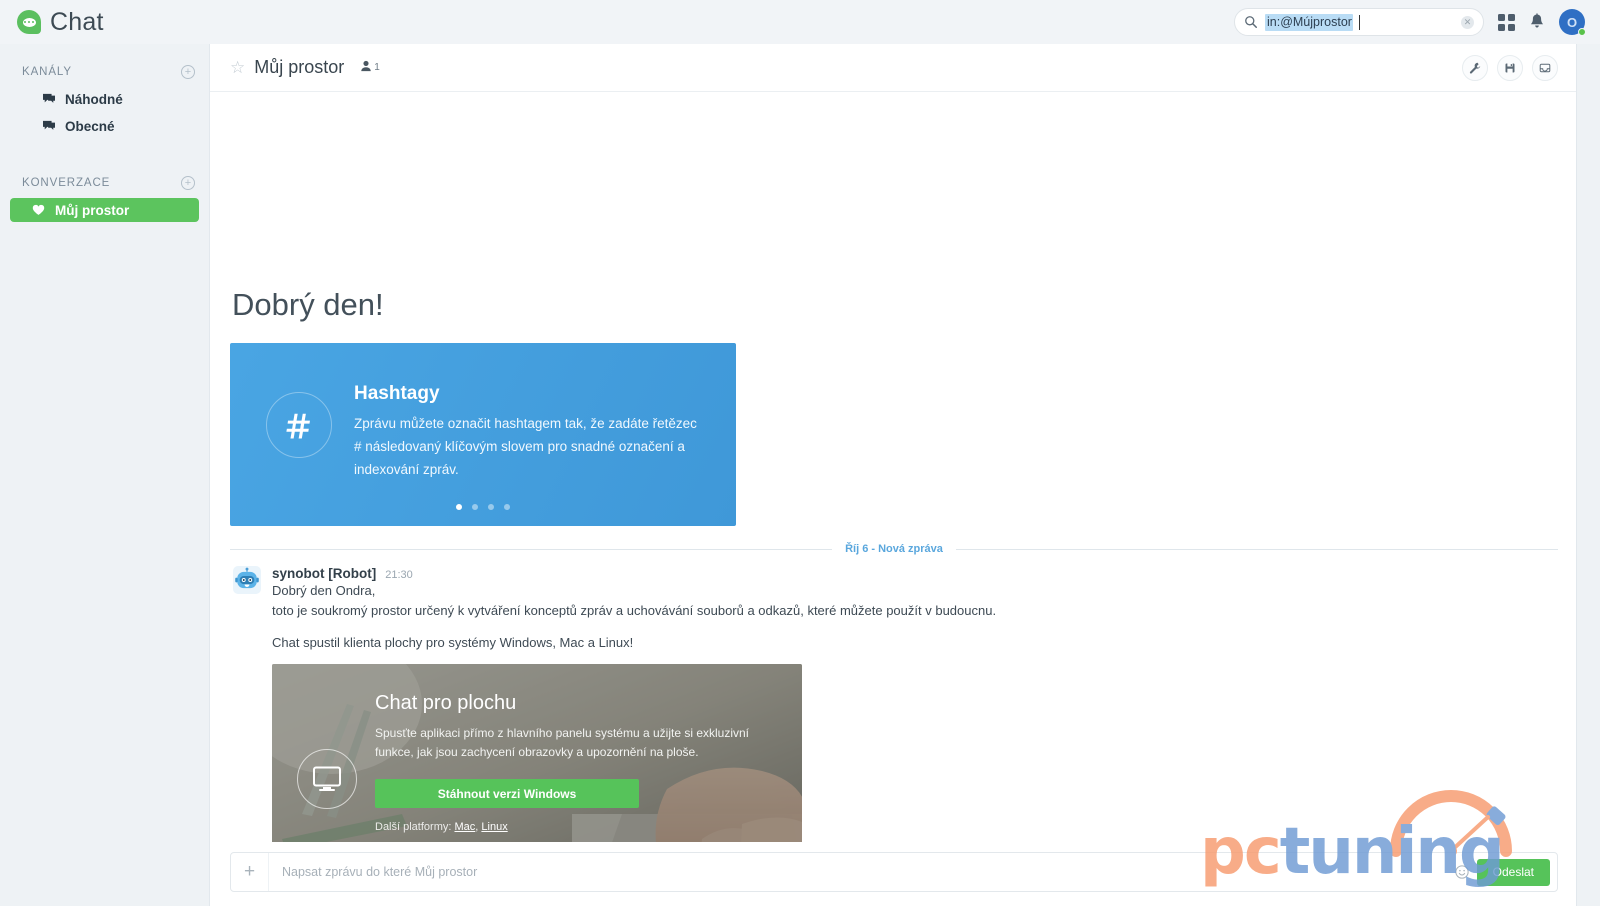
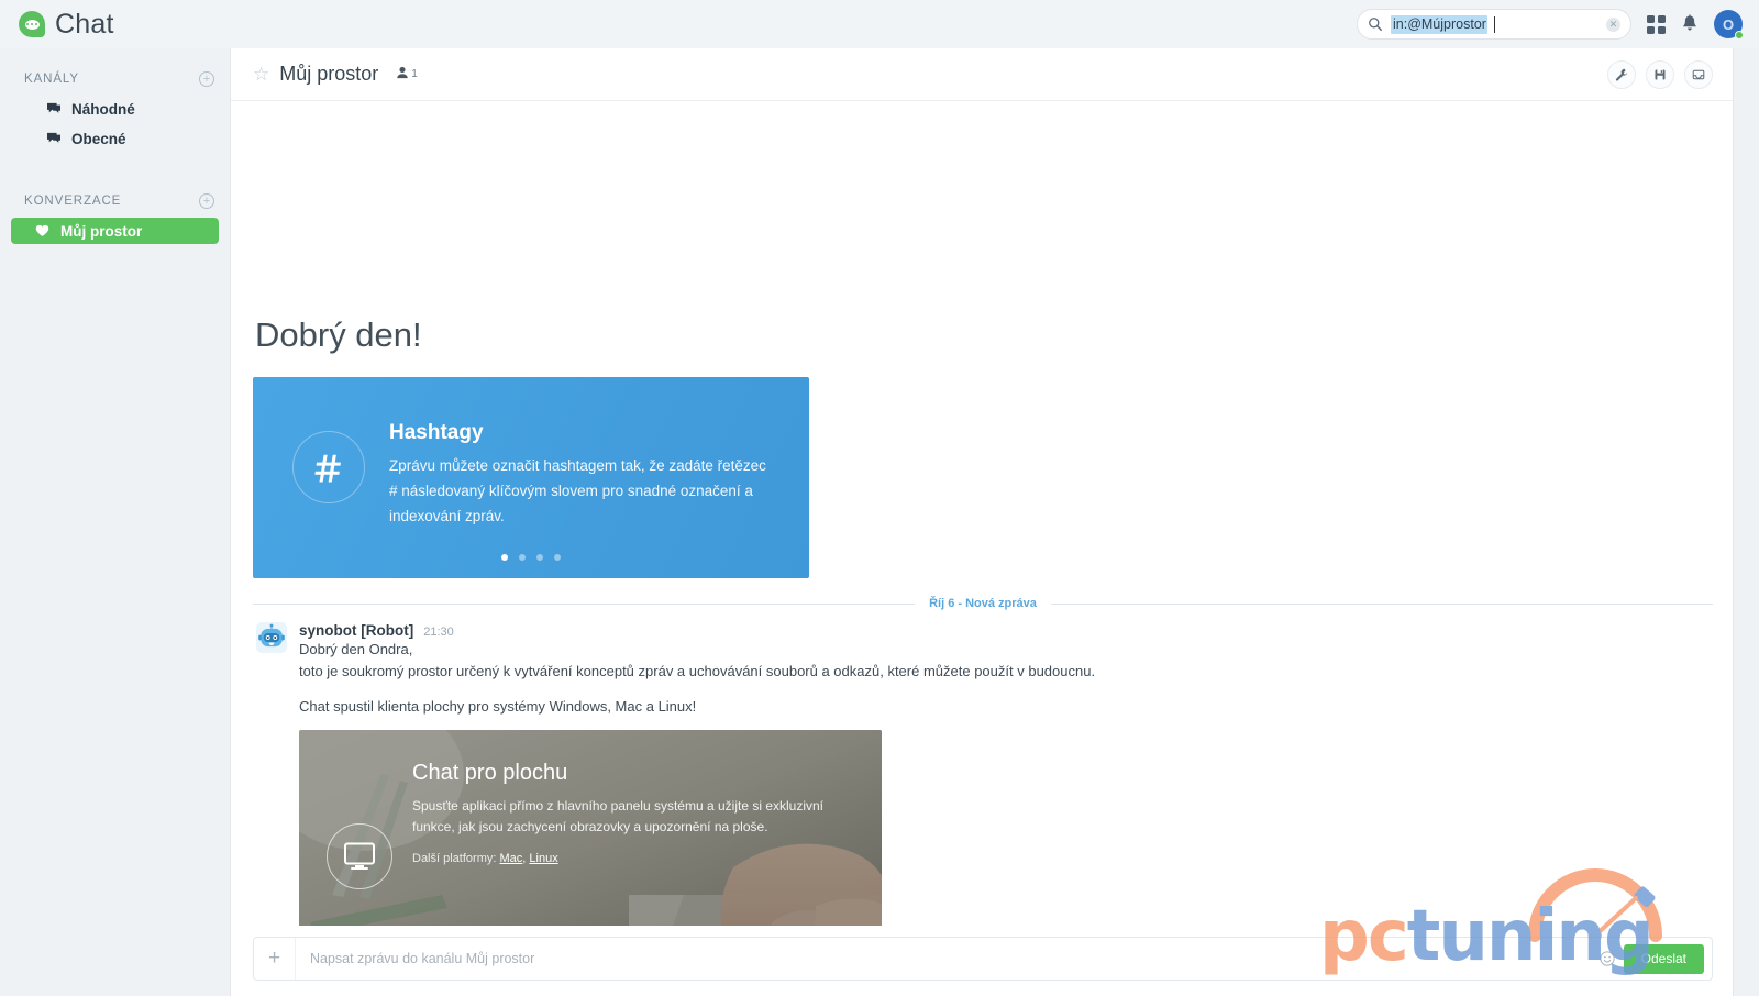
  Chat
  in:@Mújprostor
  ✕
  O
  KANÁLY
  +
  Náhodné
  Obecné
  KONVERZACE
  +
  Můj prostor
  ☆
  Můj prostor
  1
  Dobrý den!
  Hashtagy
  Zprávu můžete označit hashtagem tak, že zadáte řetězec # následovaný klíčovým slovem pro snadné označení a indexování zpráv.
  Říj 6 - Nová zpráva
  synobot [Robot]
  21:30
  Dobrý den Ondra,
  toto je soukromý prostor určený k vytváření konceptů zpráv a uchovávání souborů a odkazů, které můžete použít v budoucnu.
  Chat spustil klienta plochy pro systémy Windows, Mac a Linux!
  Chat pro plochu
  Spusťte aplikaci přímo z hlavního panelu systému a užijte si exkluzivní funkce, jak jsou zachycení obrazovky a upozornění na ploše.
- Stáhnout verzi Windows
  Další platformy: Mac, Linux
  +
- Napsat zprávu do které Můj prostor
+ Napsat zprávu do kanálu Můj prostor
  Odeslat
  pctuning
